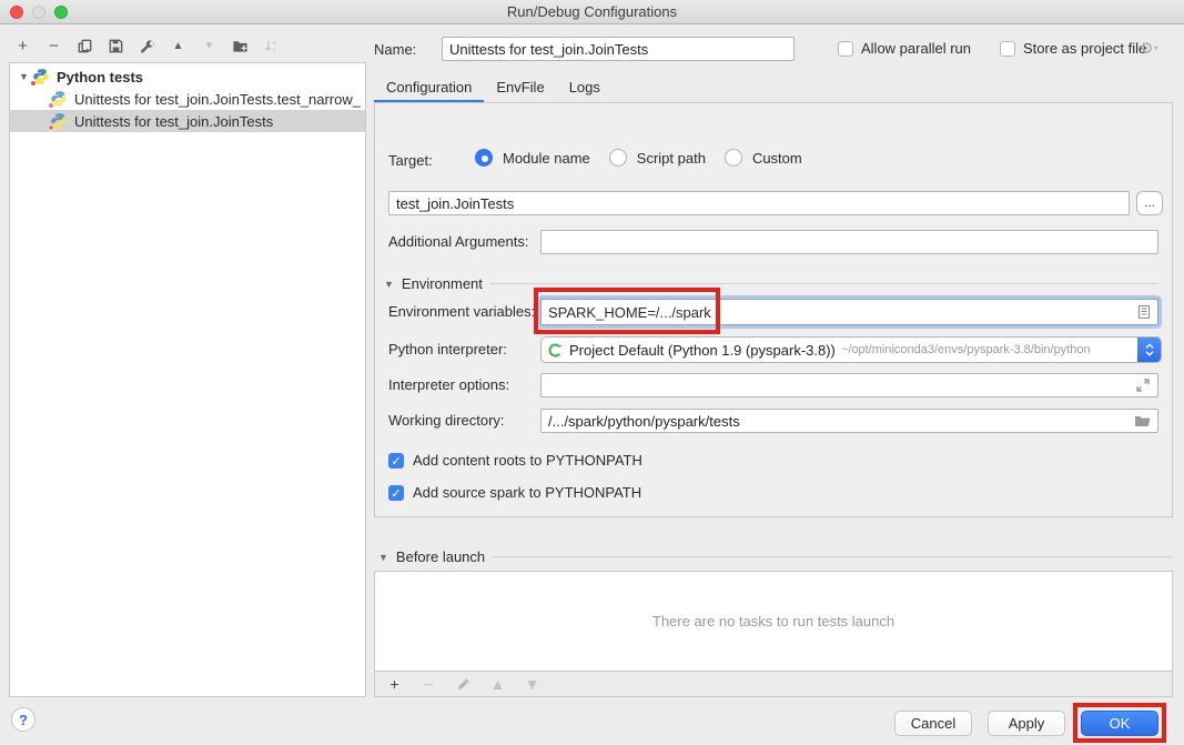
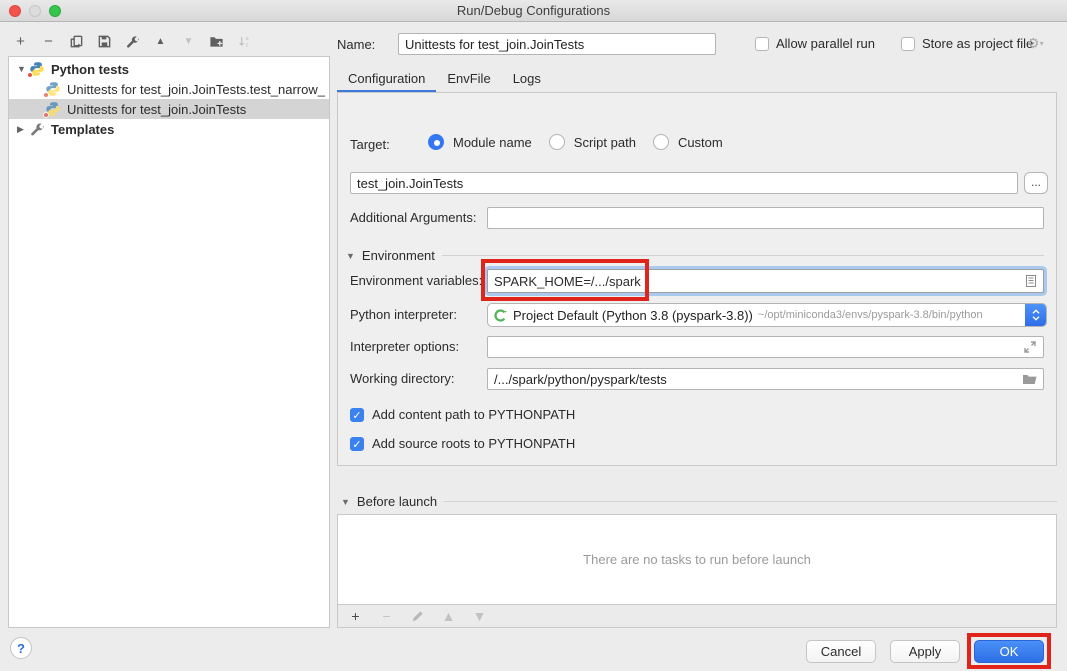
  Run/Debug Configurations
  +
  −
  ▲
  ▼
  ▼
  Python tests
  Unittests for test_join.JoinTests.test_narrow_
  Unittests for test_join.JoinTests
+ ▶
+ Templates
  Name:
  Unittests for test_join.JoinTests
  Allow parallel run
  Store as project file
  ⚙
  ▾
  Configuration
  EnvFile
  Logs
  Target:
  Module name
  Script path
  Custom
  test_join.JoinTests
  ...
  Additional Arguments:
  ▼
  Environment
  Environment variables:
  SPARK_HOME=/.../spark
  Python interpreter:
- Project Default (Python 1.9 (pyspark-3.8))
+ Project Default (Python 3.8 (pyspark-3.8))
  ~/opt/miniconda3/envs/pyspark-3.8/bin/python
  Interpreter options:
  Working directory:
  /.../spark/python/pyspark/tests
  ✓
- Add content roots to PYTHONPATH
+ Add content path to PYTHONPATH
  ✓
- Add source spark to PYTHONPATH
+ Add source roots to PYTHONPATH
  ▼
  Before launch
- There are no tasks to run tests launch
+ There are no tasks to run before launch
  +
  −
  ▲
  ▼
  ?
  Cancel
  Apply
  OK
